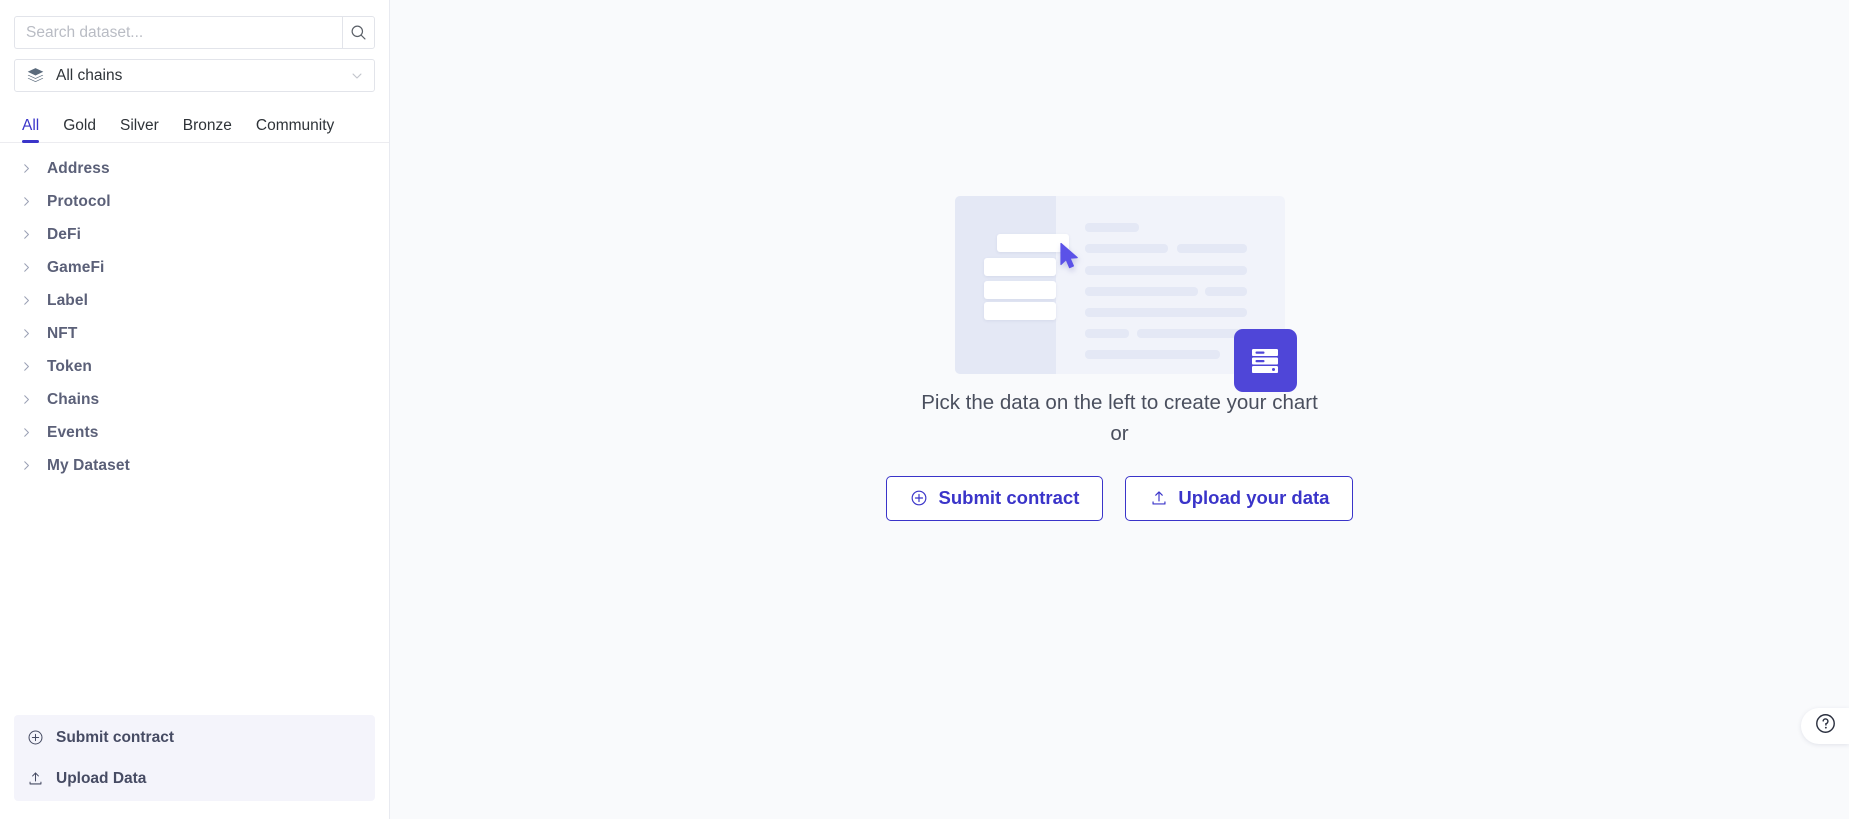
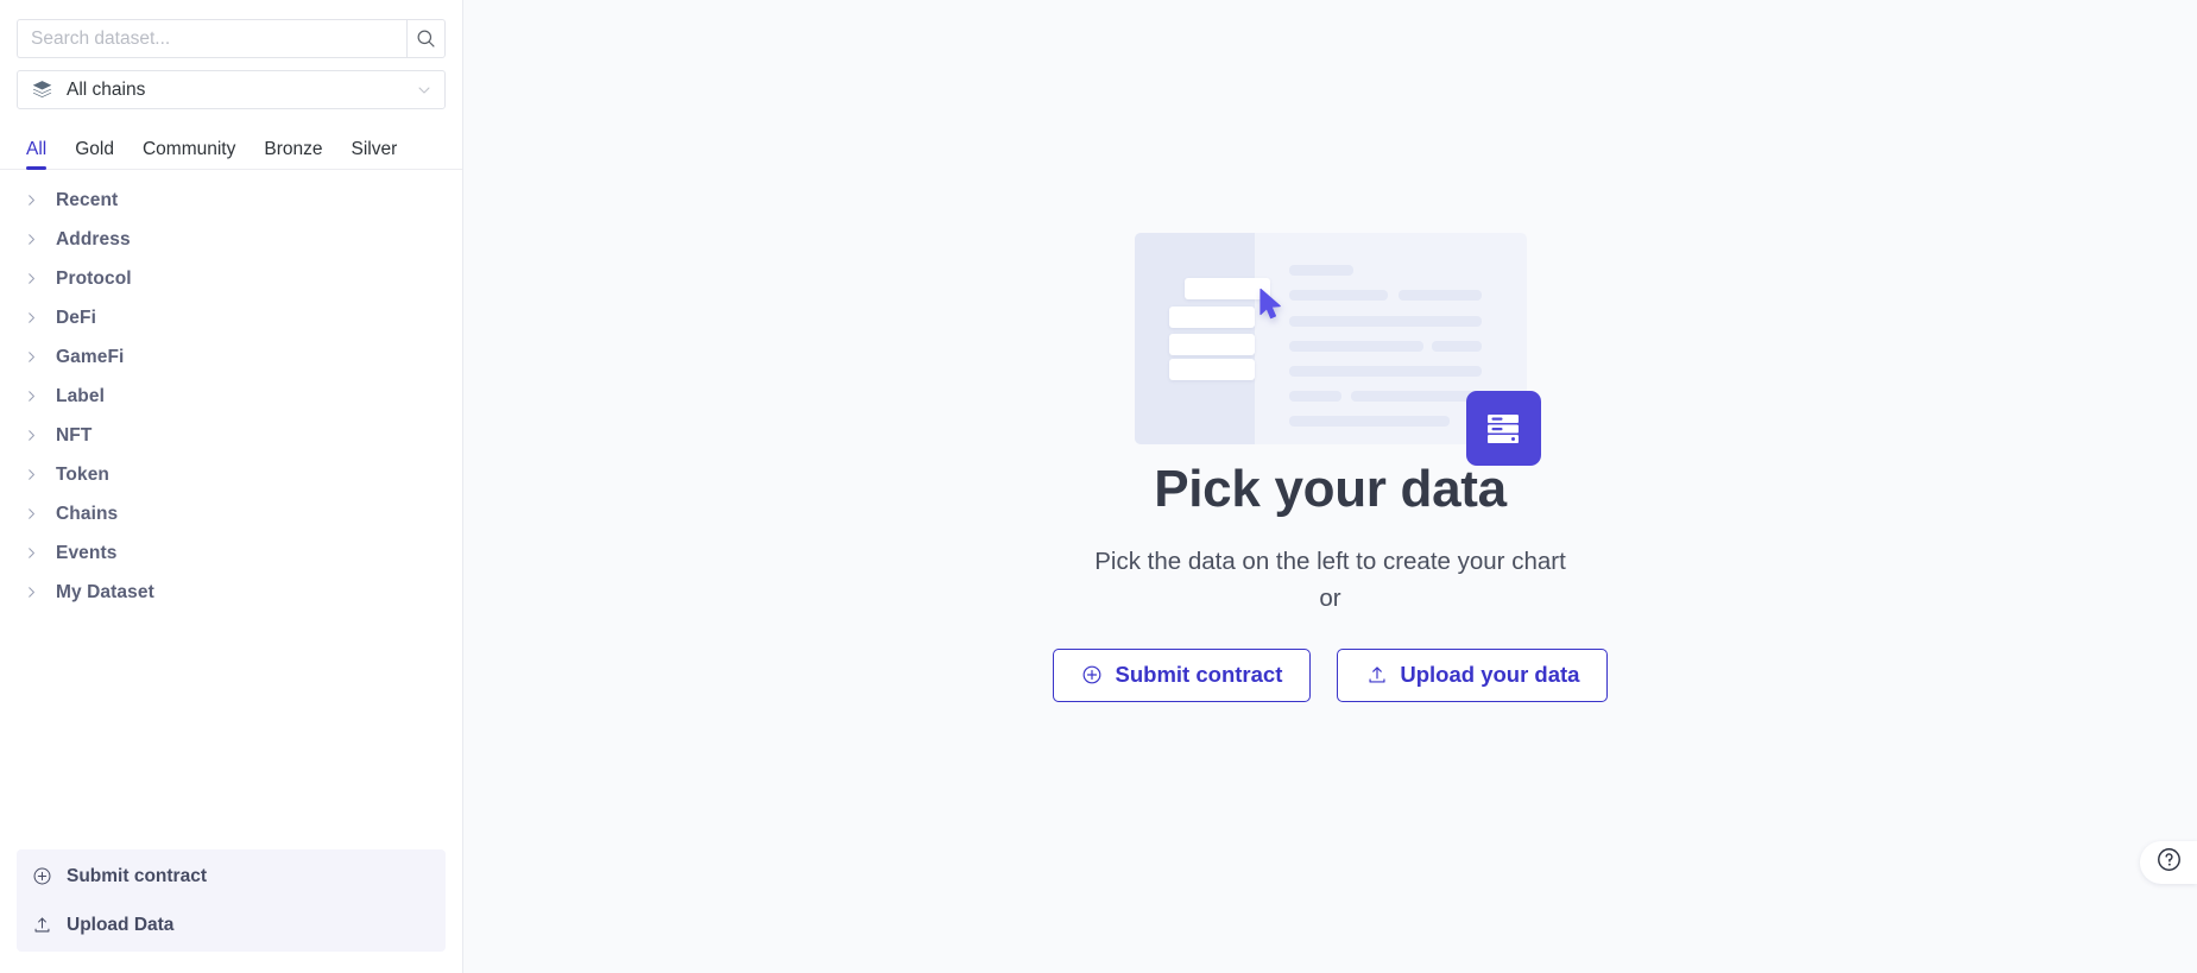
  Search dataset...
  All chains
  All
  Gold
- Silver
+ Community
  Bronze
- Community
+ Silver
+ Recent
  Address
  Protocol
  DeFi
  GameFi
  Label
  NFT
  Token
  Chains
  Events
  My Dataset
  Submit contract
  Upload Data
+ Pick your data
  Pick the data on the left to create your chart
  or
  Submit contract
  Upload your data
